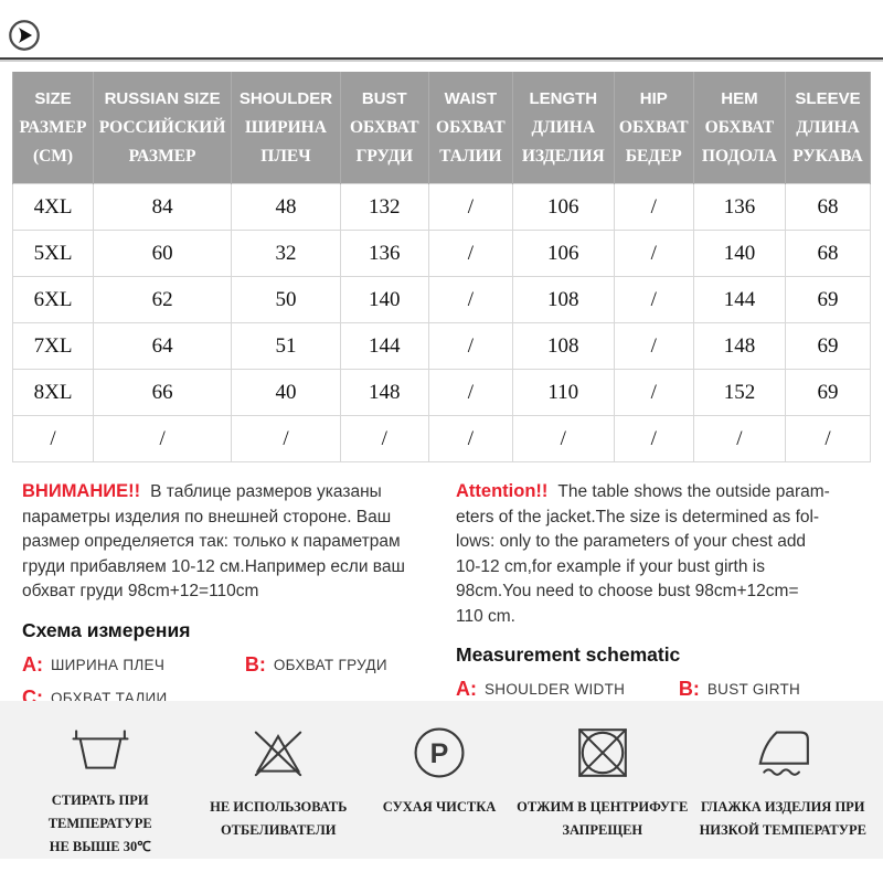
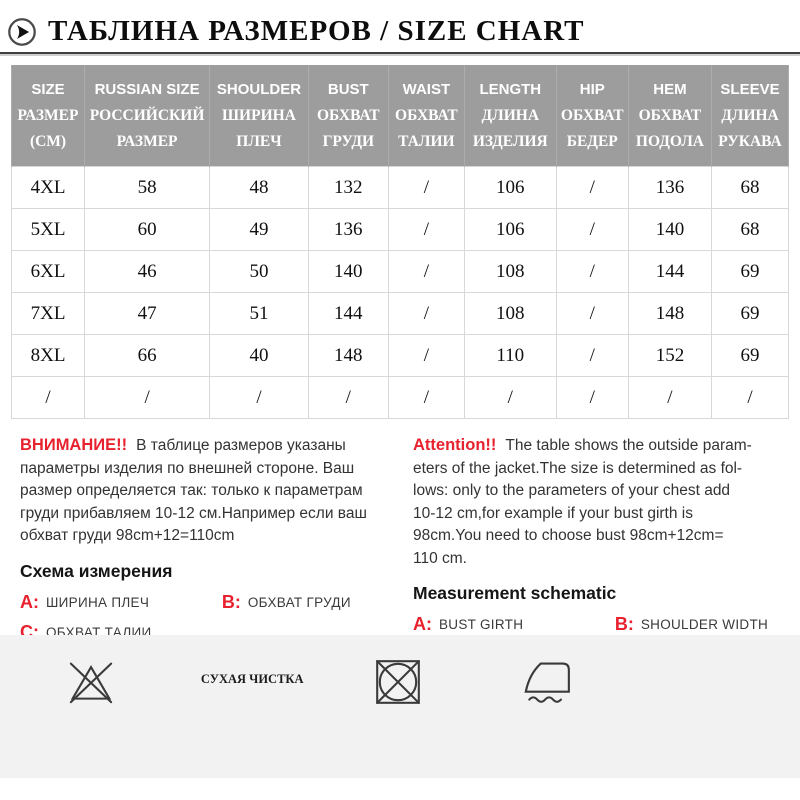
+ ТАБЛИНА РАЗМЕРОВ / SIZE CHART
  SIZEРАЗМЕР (СМ)	RUSSIAN SIZEРОССИЙСКИЙ РАЗМЕР	SHOULDERШИРИНА ПЛЕЧ	BUSTОБХВАТ ГРУДИ	WAISTОБХВАТ ТАЛИИ	LENGTHДЛИНА ИЗДЕЛИЯ	HIPОБХВАТ БЕДЕР	HEMОБХВАТ ПОДОЛА	SLEEVEДЛИНА РУКАВА
- 4XL	84	48	132	/	106	/	136	68
+ 4XL	58	48	132	/	106	/	136	68
- 5XL	60	32	136	/	106	/	140	68
+ 5XL	60	49	136	/	106	/	140	68
- 6XL	62	50	140	/	108	/	144	69
+ 6XL	46	50	140	/	108	/	144	69
- 7XL	64	51	144	/	108	/	148	69
+ 7XL	47	51	144	/	108	/	148	69
  8XL	66	40	148	/	110	/	152	69
  /	/	/	/	/	/	/	/	/
  ВНИМАНИЕ!! В таблице размеров указаны
  параметры изделия по внешней стороне. Ваш
  размер определяется так: только к параметрам
  груди прибавляем 10-12 см.Например если ваш
  обхват груди 98cm+12=110cm
  Схема измерения
  A:
  ШИРИНА ПЛЕЧ
  B:
  ОБХВАТ ГРУДИ
  C:
  ОБХВАТ ТАЛИИ
  Attention!! The table shows the outside param-
  eters of the jacket.The size is determined as fol-
  lows: only to the parameters of your chest add
  10-12 cm,for example if your bust girth is
  98cm.You need to choose bust 98cm+12cm=
  110 cm.
  Measurement schematic
  A:
- SHOULDER WIDTH
+ BUST GIRTH
  B:
- BUST GIRTH
+ SHOULDER WIDTH
- СТИРАТЬ ПРИ ТЕМПЕРАТУРЕ
- НЕ ВЫШЕ 30℃
- НЕ ИСПОЛЬЗОВАТЬ
- ОТБЕЛИВАТЕЛИ
- P
  СУХАЯ ЧИСТКА
- ОТЖИМ В ЦЕНТРИФУГЕ
- ЗАПРЕЩЕН
- ГЛАЖКА ИЗДЕЛИЯ ПРИ
- НИЗКОЙ ТЕМПЕРАТУРЕ
